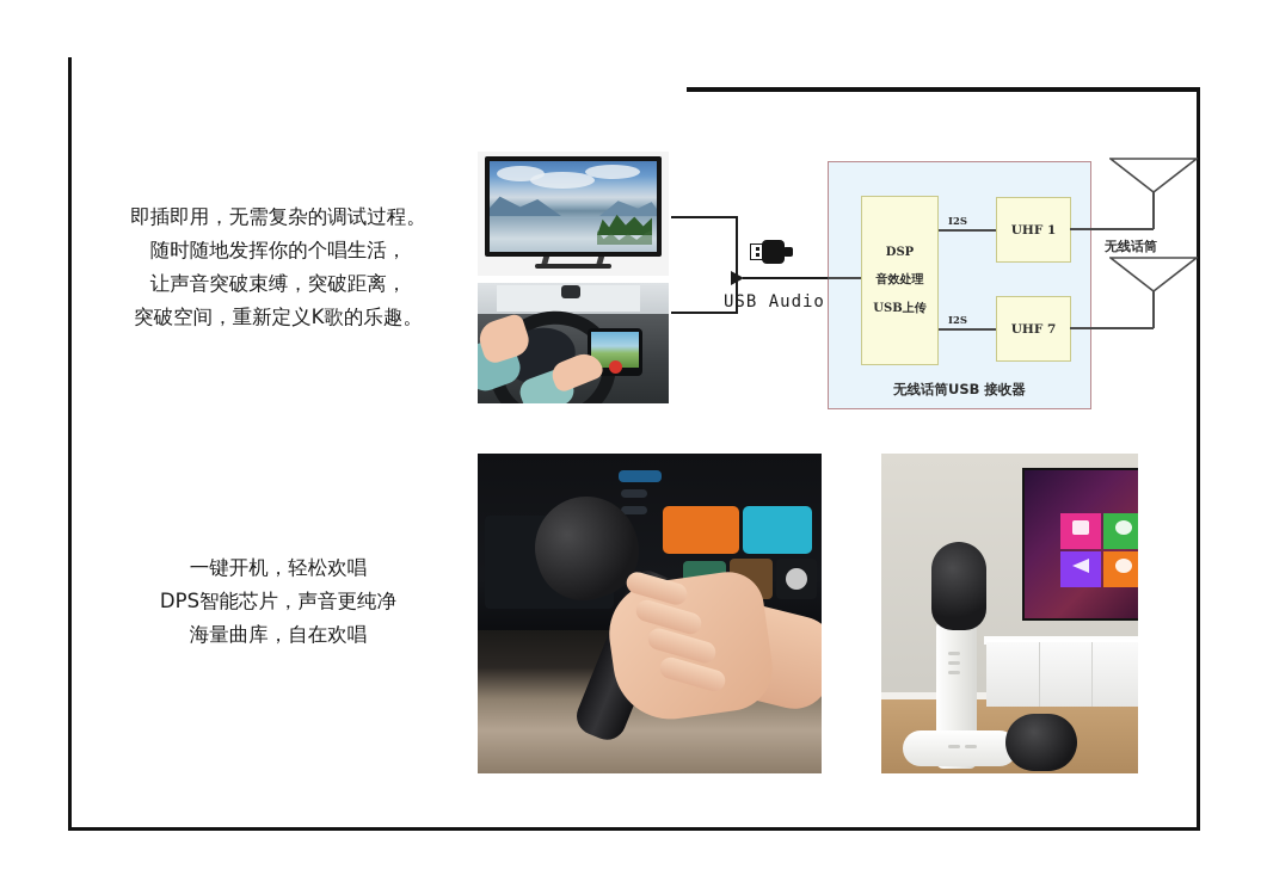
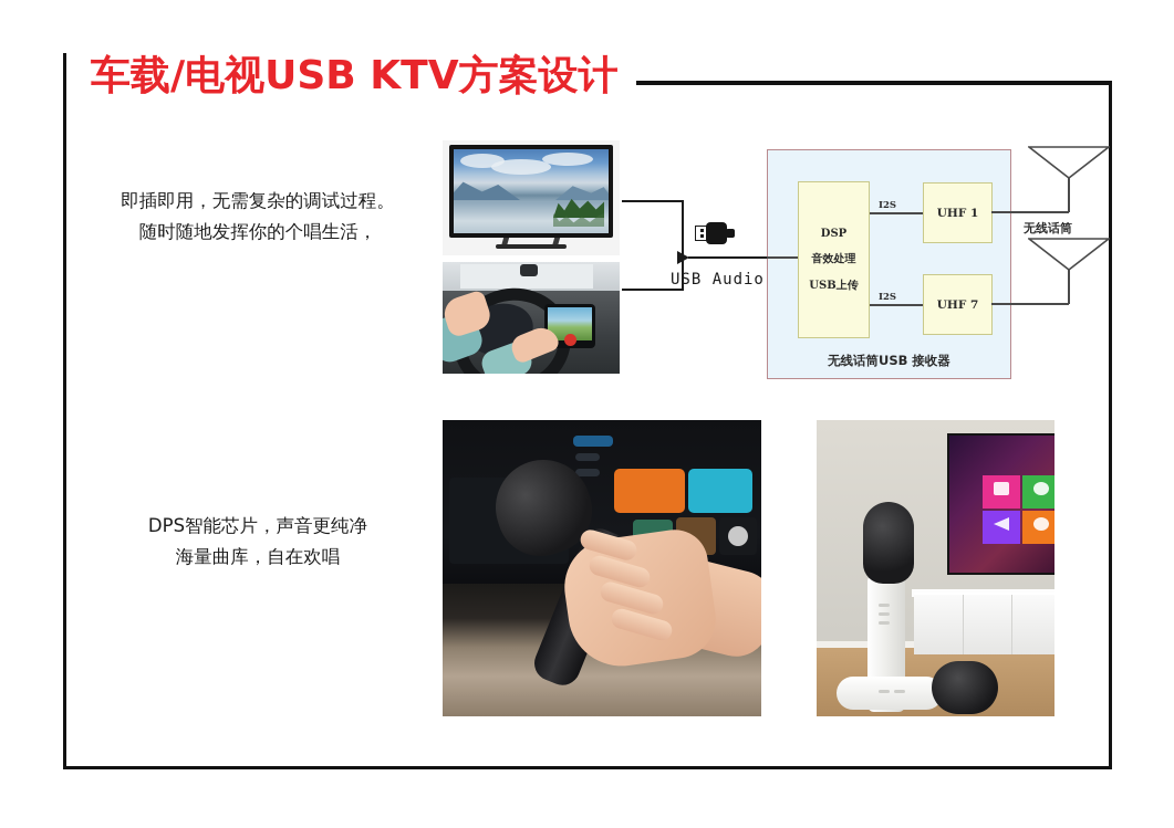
+ 车载/电视USB KTV方案设计
  即插即用，无需复杂的调试过程。
  随时随地发挥你的个唱生活，
- 让声音突破束缚，突破距离，
- 突破空间，重新定义K歌的乐趣。
- 一键开机，轻松欢唱
  DPS智能芯片，声音更纯净
  海量曲库，自在欢唱
  USB Audio
  DSP
  音效处理
  USB上传
  UHF 1
  UHF 7
  I2S
  I2S
  无线话筒USB 接收器
  无线话筒
